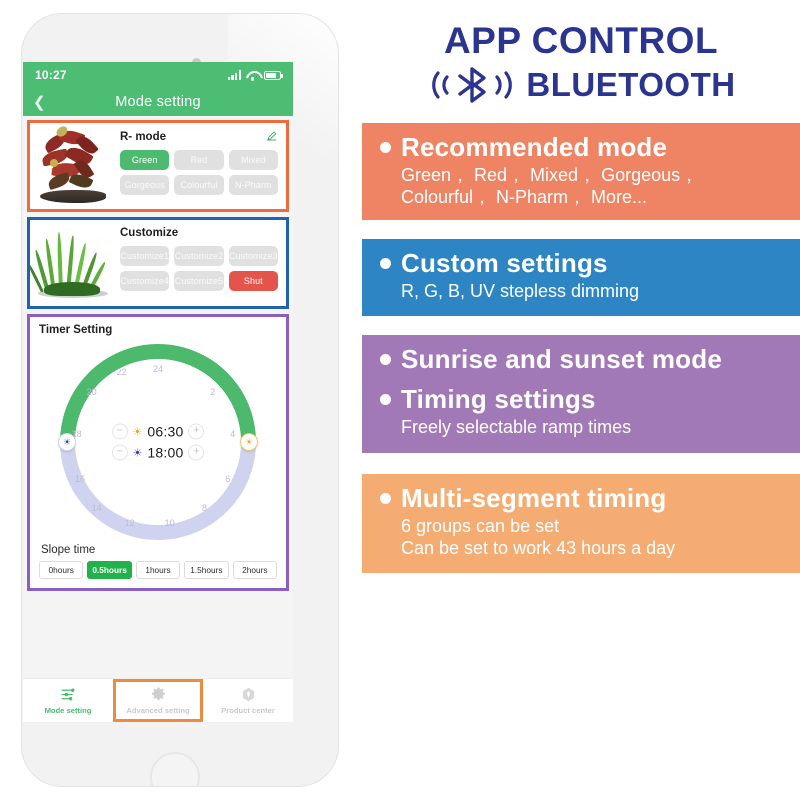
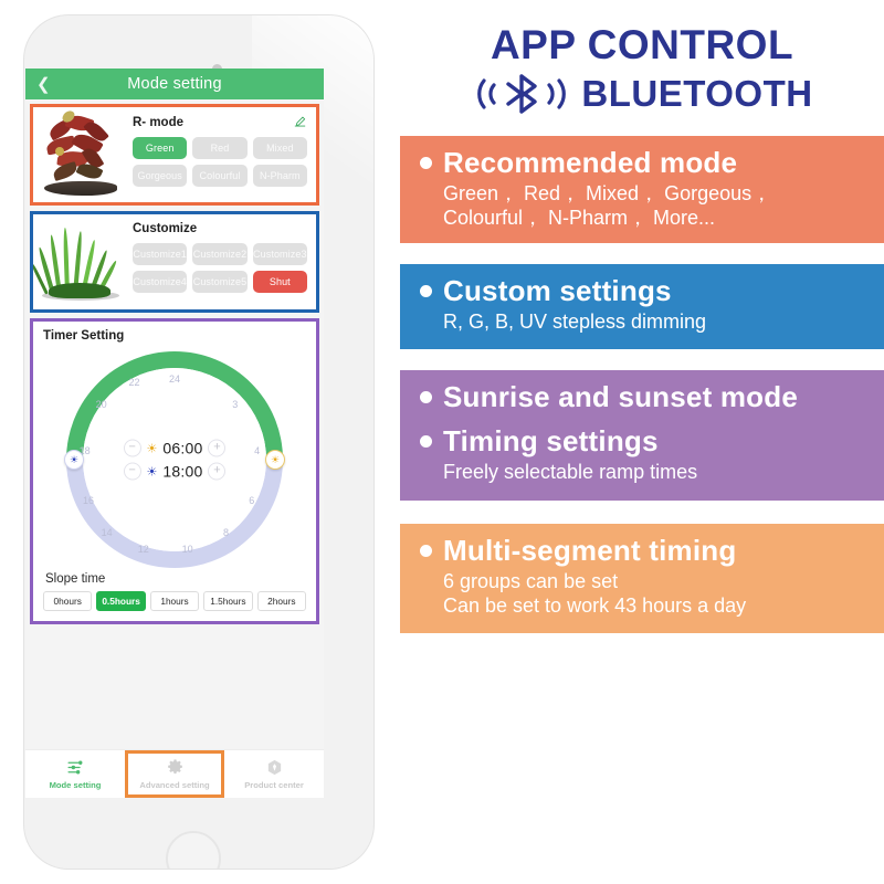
- 10:27
  ❮
  Mode setting
  R- mode
  Green
  Mixed
  Colourful
  N-Pharm
  Customize
  Customize1
  Customize2
  Customize3
  Customize4
  Customize5
  Shut
  Timer Setting
  24
- 2
+ 3
  4
  6
  8
  10
  12
  14
  16
  18
  20
  22
  ☀
  ☀
  −
  ☀
- 06:30
+ 06:00
  +
  −
  ☀
  18:00
  +
  Slope time
  0hours
  0.5hours
  1hours
  1.5hours
  2hours
  Mode setting
  Advanced setting
  Product center
  APP CONTROL
  BLUETOOTH
  Recommended mode
  Green， Red， Mixed， Gorgeous，
  Colourful， N-Pharm， More...
  Custom settings
  R, G, B, UV stepless dimming
  Sunrise and sunset mode
  Timing settings
  Freely selectable ramp times
  Multi-segment timing
  6 groups can be set
  Can be set to work 43 hours a day
